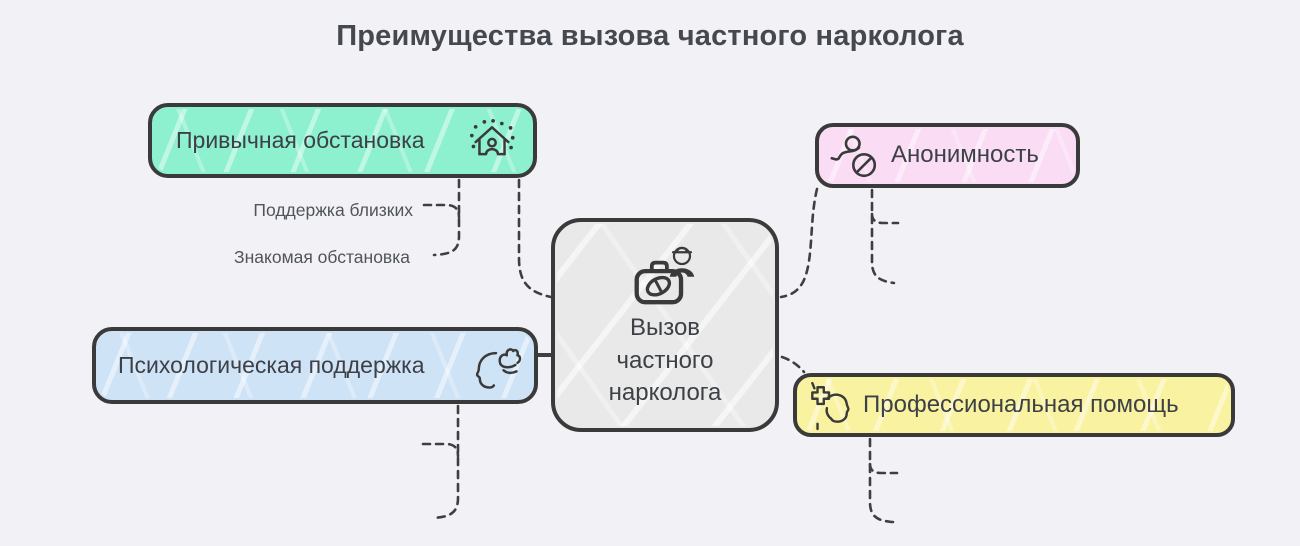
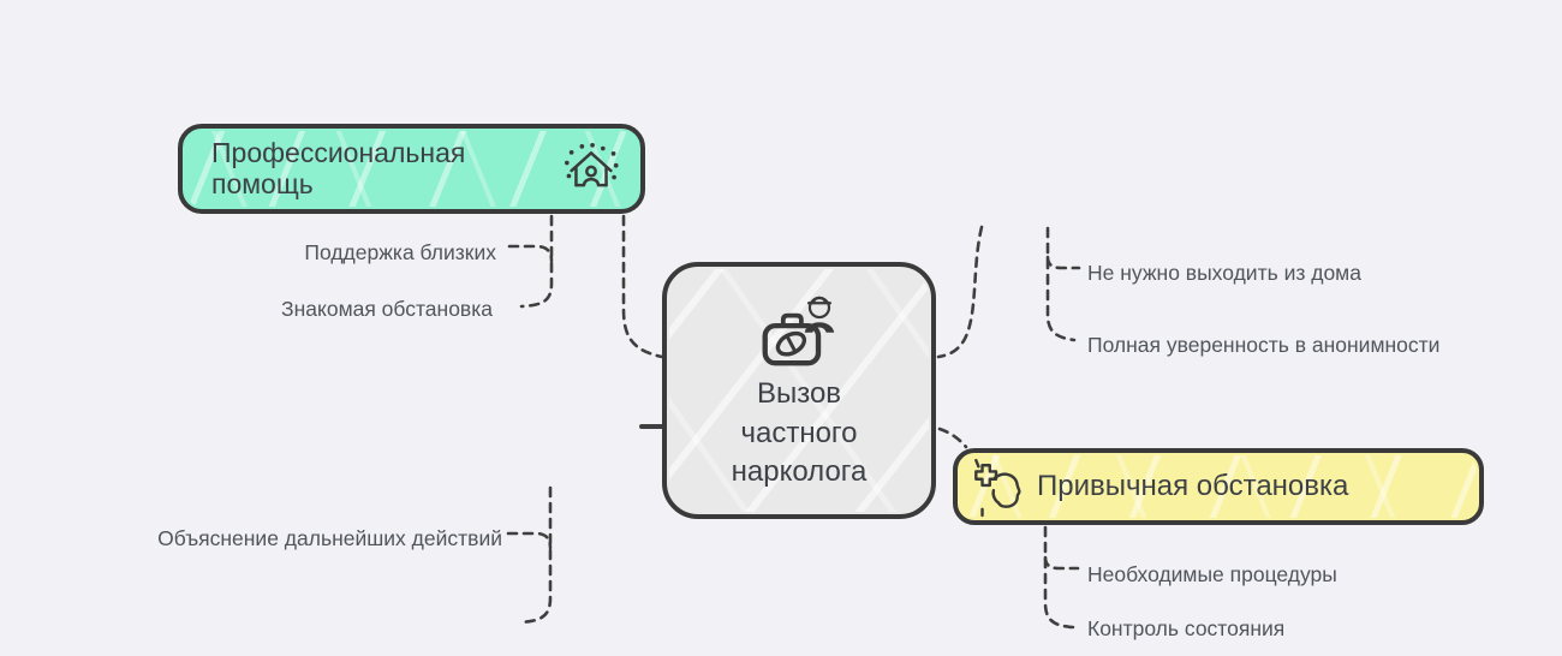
- Преимущества вызова частного нарколога
  Вызов частного нарколога
- Привычная обстановка
+ Профессиональная помощь
- Анонимность
- Психологическая поддержка
- Профессиональная помощь
+ Привычная обстановка
  Поддержка близких
  Знакомая обстановка
+ Не нужно выходить из дома
+ Полная уверенность в анонимности
+ Объяснение дальнейших действий
+ Необходимые процедуры
+ Контроль состояния
